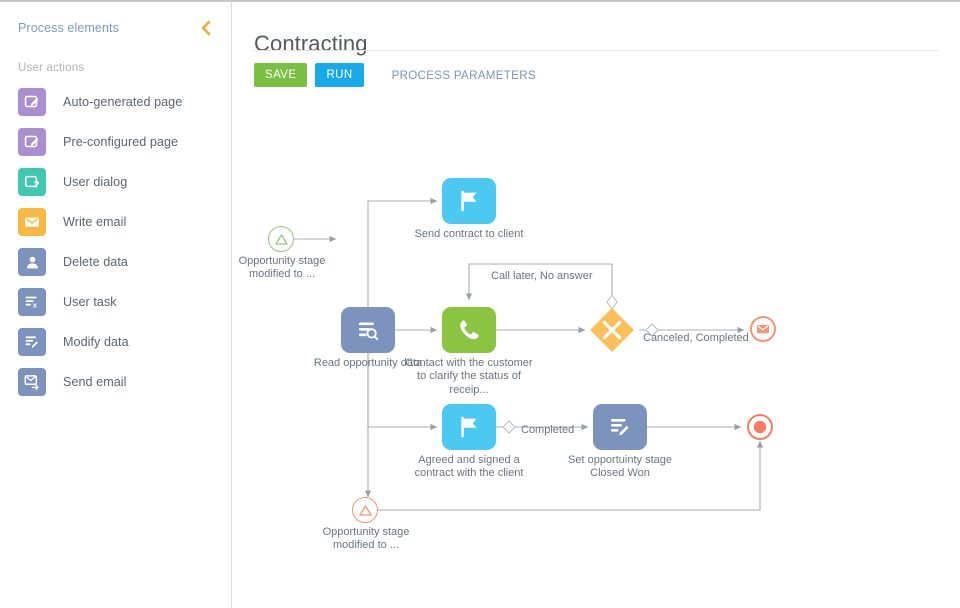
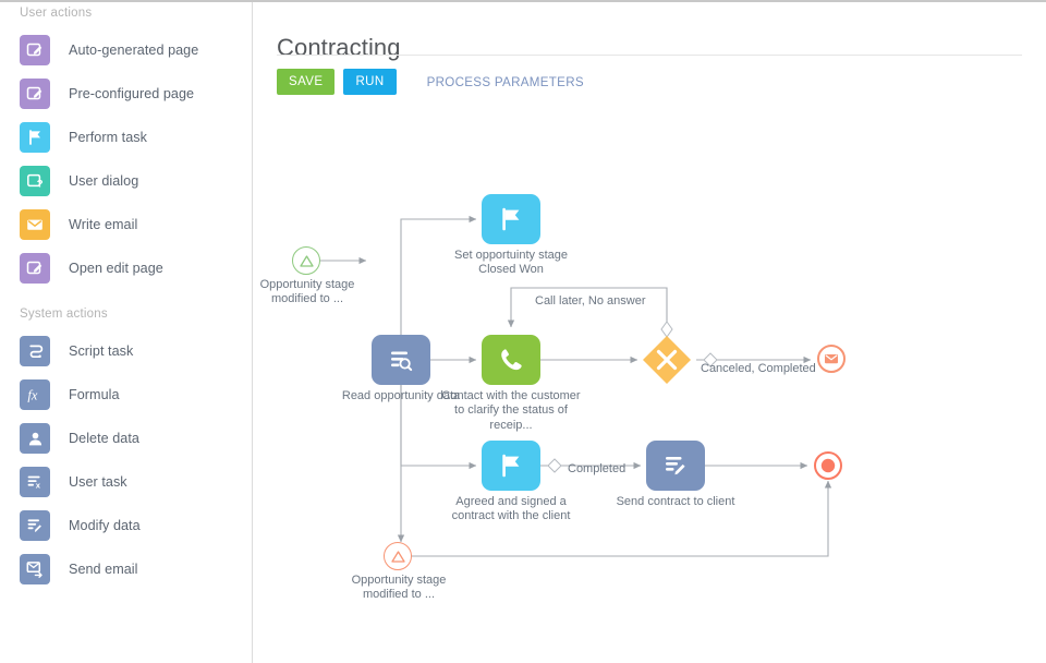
- Process elements
  User actions
  Auto-generated page
  Pre-configured page
+ Perform task
  ?
  User dialog
  Write email
+ Open edit page
+ System actions
+ Script task
+ fx
+ Formula
  Delete data
  x
  User task
  Modify data
  Send email
  Contracting
  SAVE
  RUN
  PROCESS PARAMETERS
  Opportunity stage modified to ...
  Read opportunity data
- Send contract to client
+ Set opportuinty stage Closed Won
  Contact with the customer to clarify the status of receip...
  Agreed and signed a contract with the client
- Set opportuinty stage Closed Won
+ Send contract to client
  Opportunity stage modified to ...
  Call later, No answer
  Canceled, Completed
  Completed
